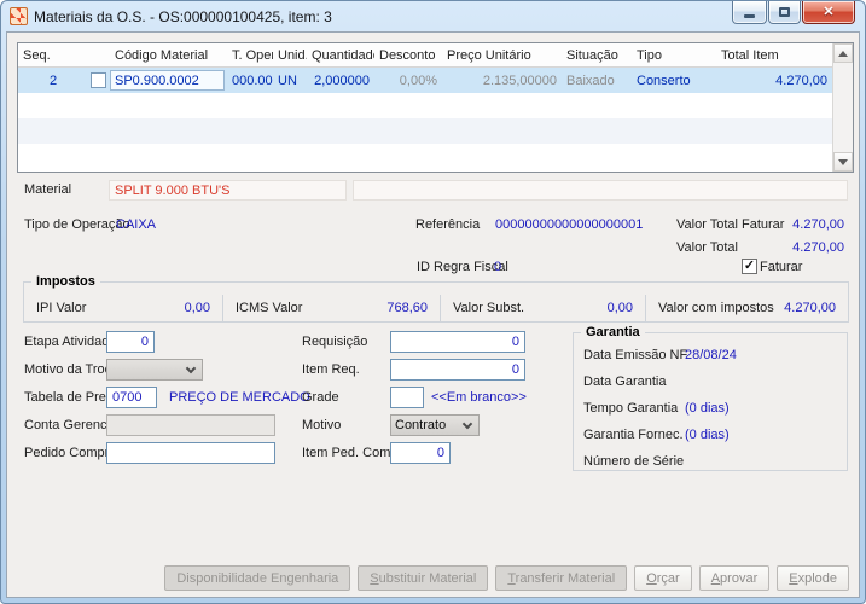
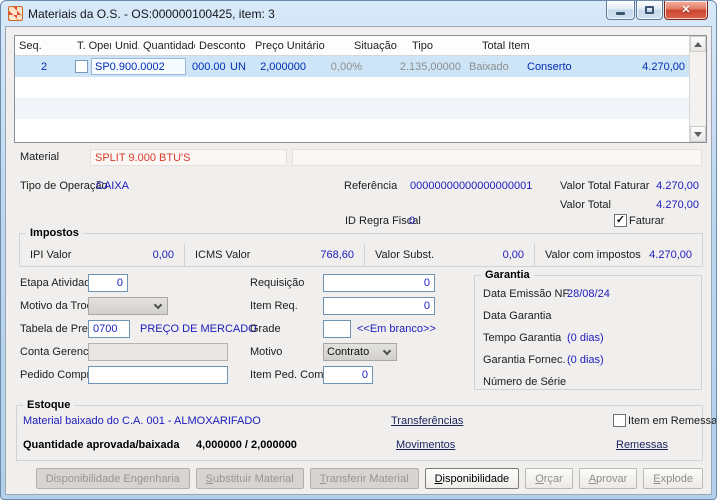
  Materiais da O.S. - OS:000000100425, item: 3
  ✕
  Seq.
- Código Material
  T. Ope
  Unid
  Quantidad
  Desconto
  Preço Unitário
  Situação
  Tipo
  Total Item
  2
  SP0.900.0002
  000.00
  UN
  2,000000
  0,00%
  2.135,00000
  Baixado
  Conserto
  4.270,00
  Material
  SPLIT 9.000 BTU'S
  Tipo de Operação
  CAIXA
  Referência
  00000000000000000001
  Valor Total Faturar
  4.270,00
  Valor Total
  4.270,00
  ID Regra Fiscal
  0
  Faturar
  Impostos
  IPI Valor
  0,00
  ICMS Valor
  768,60
  Valor Subst.
  0,00
  Valor com impostos
  4.270,00
  Etapa Ativida
  0
  Motivo da Tro
  Tabela de Pre
  0700
  PREÇO DE MERCADO
  Conta Gerenc
  Pedido Comp
  Requisição
  0
  Item Req.
  0
  Grade
  <<Em branco>>
  Motivo
  Contrato
  Item Ped. Com
  0
  Garantia
  Data Emissão NF
  28/08/24
  Data Garantia
  Tempo Garantia
  (0 dias)
  Garantia Fornec.
  (0 dias)
  Número de Série
+ Estoque
+ Material baixado do C.A. 001 - ALMOXARIFADO
+ Quantidade aprovada/baixada
+ 4,000000 / 2,000000
+ Transferências
+ Movimentos
+ Item em Remessa
+ Remessas
  Disponibilidade Engenharia
  Substituir Material
  Transferir Material
+ Disponibilidade
  Orçar
  Aprovar
  Explode
